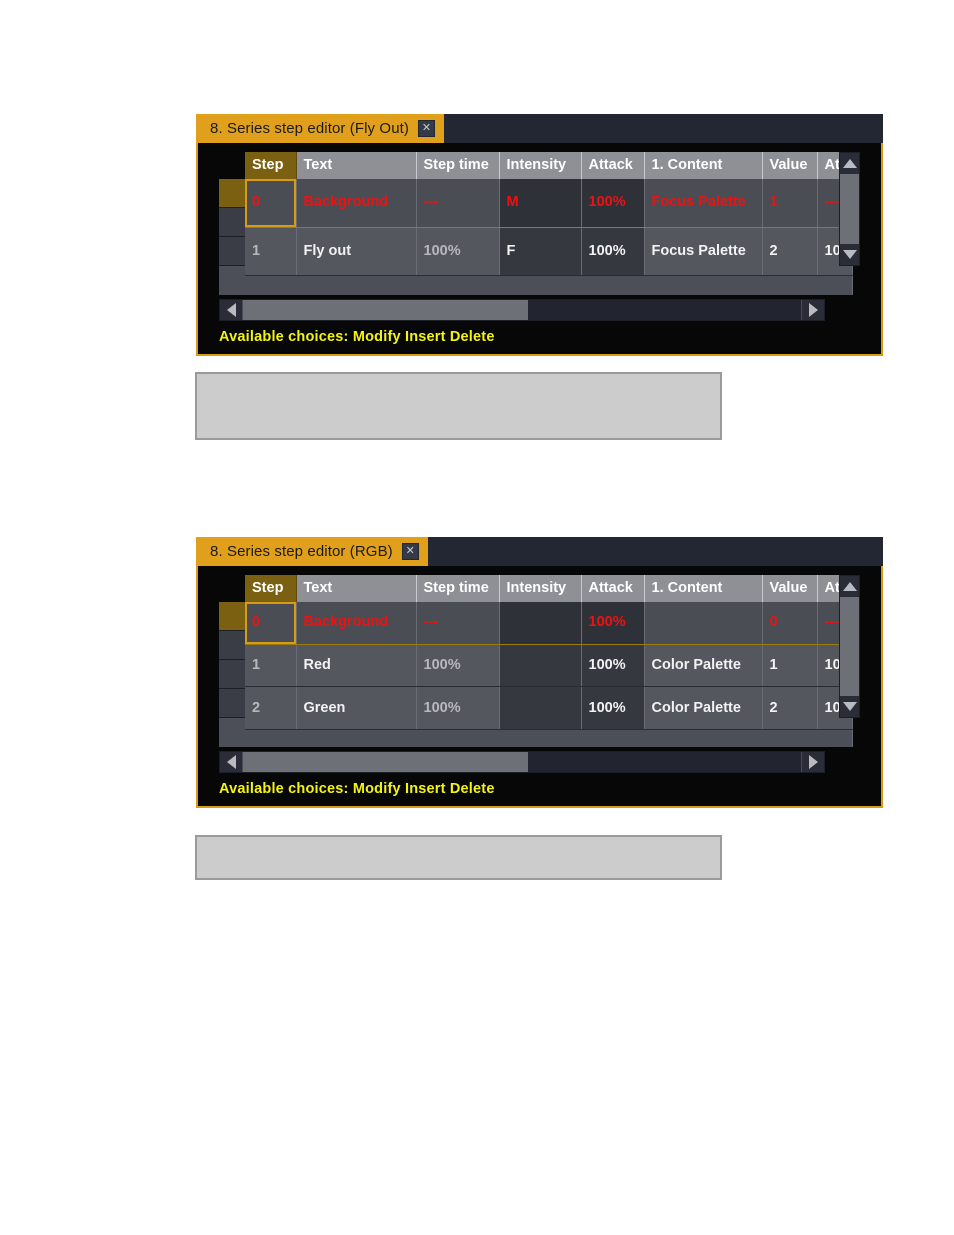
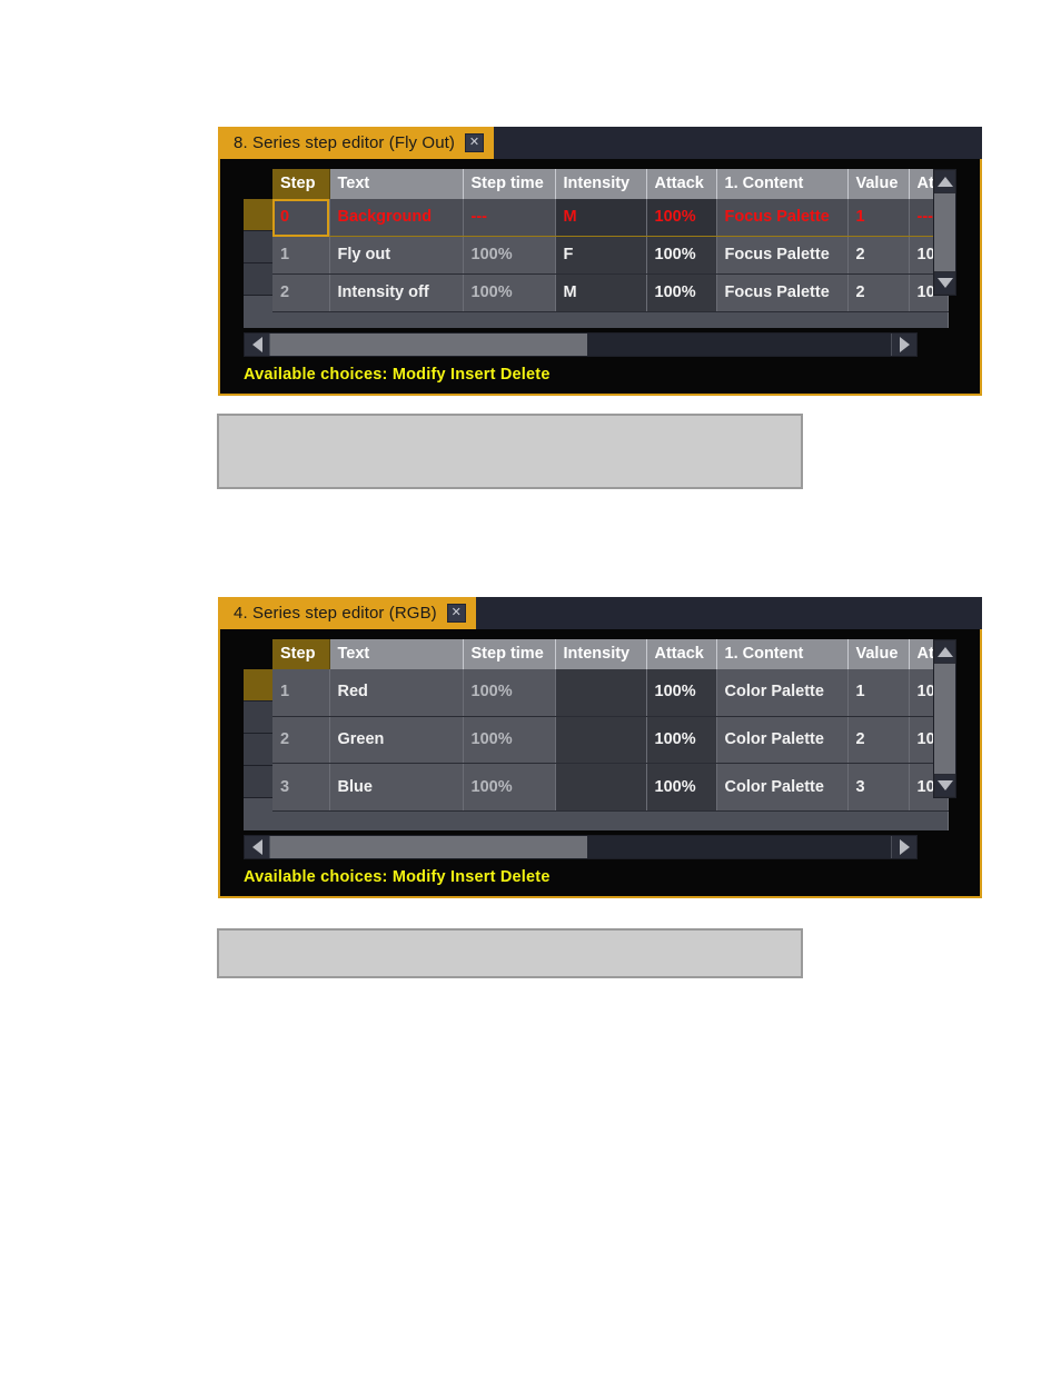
  8. Series step editor (Fly Out)
  ✕
  Step	Text	Step time	Intensity	Attack	1. Content	Value	At
  0	Background	---	M	100%	Focus Palette	1	---
  1	Fly out	100%	F	100%	Focus Palette	2	10
+ 2	Intensity off	100%	M	100%	Focus Palette	2	10
  Available choices: Modify Insert Delete
- 8. Series step editor (RGB)
+ 4. Series step editor (RGB)
  ✕
  Step	Text	Step time	Intensity	Attack	1. Content	Value	At
- 0	Background	---		100%		0	---
  1	Red	100%		100%	Color Palette	1	10
  2	Green	100%		100%	Color Palette	2	10
+ 3	Blue	100%		100%	Color Palette	3	10
  Available choices: Modify Insert Delete
